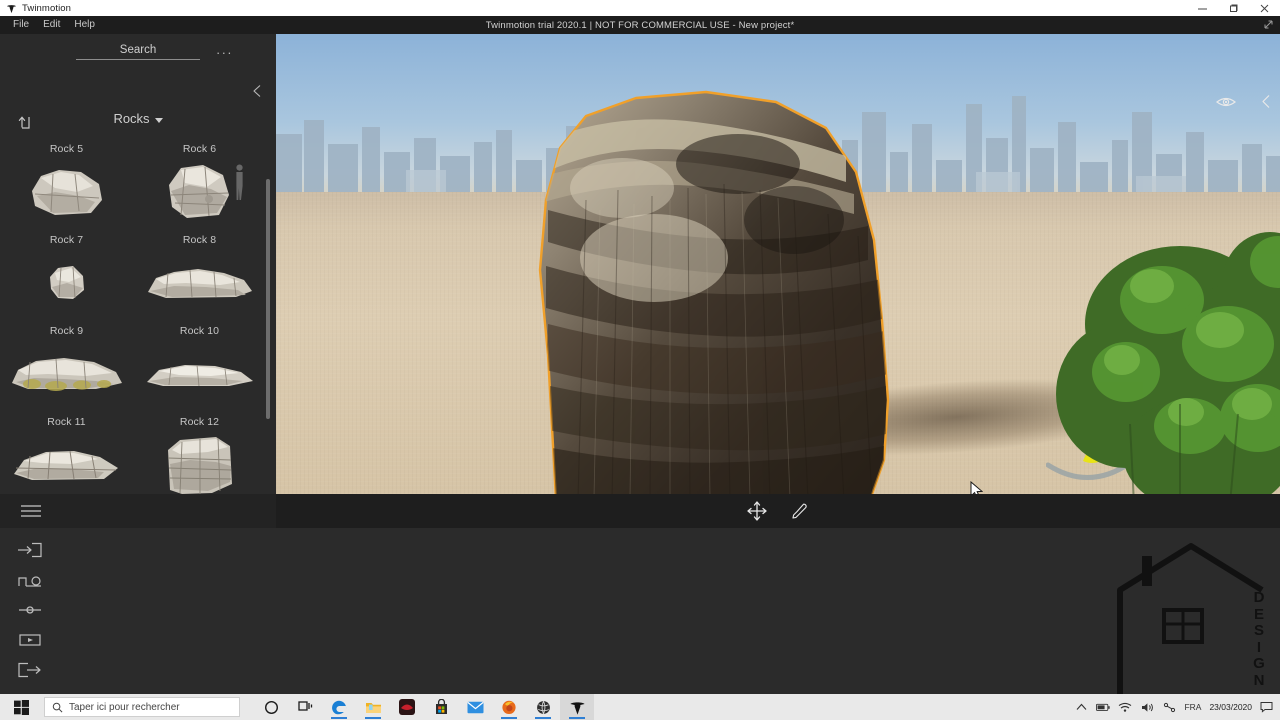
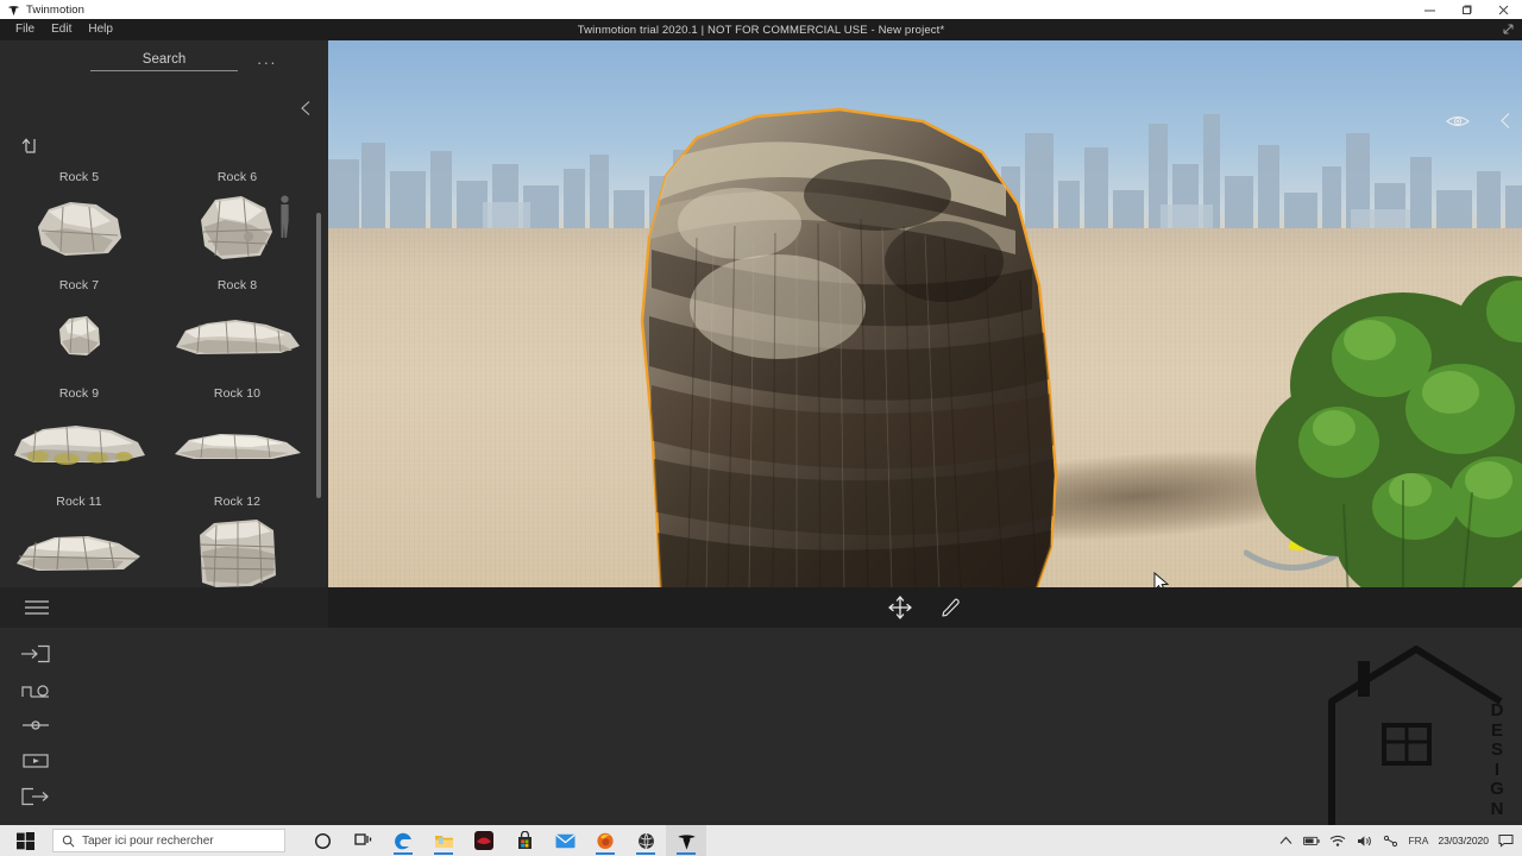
  Twinmotion
  File
  Edit
  Help
  Twinmotion trial 2020.1 | NOT FOR COMMERCIAL USE - New project*
  Search
  ···
- Rocks
  Rock 5
  Rock 6
  Rock 7
  Rock 8
  Rock 9
  Rock 10
  Rock 11
  Rock 12
  D
  E
  S
  I
  G
  N
  Taper ici pour rechercher
  FRA
  23/03/2020
